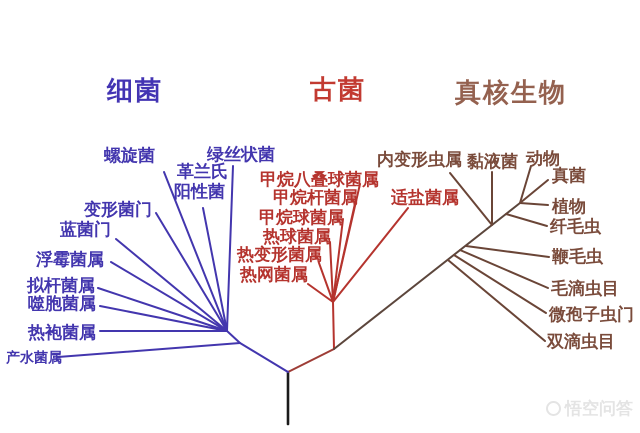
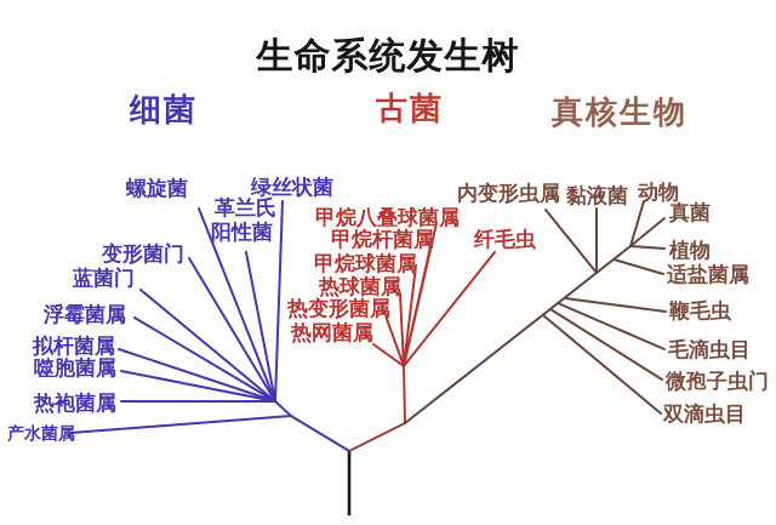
+ 生命系统发生树
  螺旋菌
  绿丝状菌
  革兰氏
  阳性菌
  变形菌门
  蓝菌门
  浮霉菌属
  拟杆菌属
  噬胞菌属
  热袍菌属
  产水菌属
  甲烷八叠球菌属
  甲烷杆菌属
  甲烷球菌属
  热球菌属
  热变形菌属
  热网菌属
- 适盐菌属
+ 纤毛虫
  内变形虫属
  黏液菌
  动物
  真菌
  植物
- 纤毛虫
+ 适盐菌属
  鞭毛虫
  毛滴虫目
  微孢子虫门
  双滴虫目
  细菌
  古菌
  真核生物
- 悟空问答
